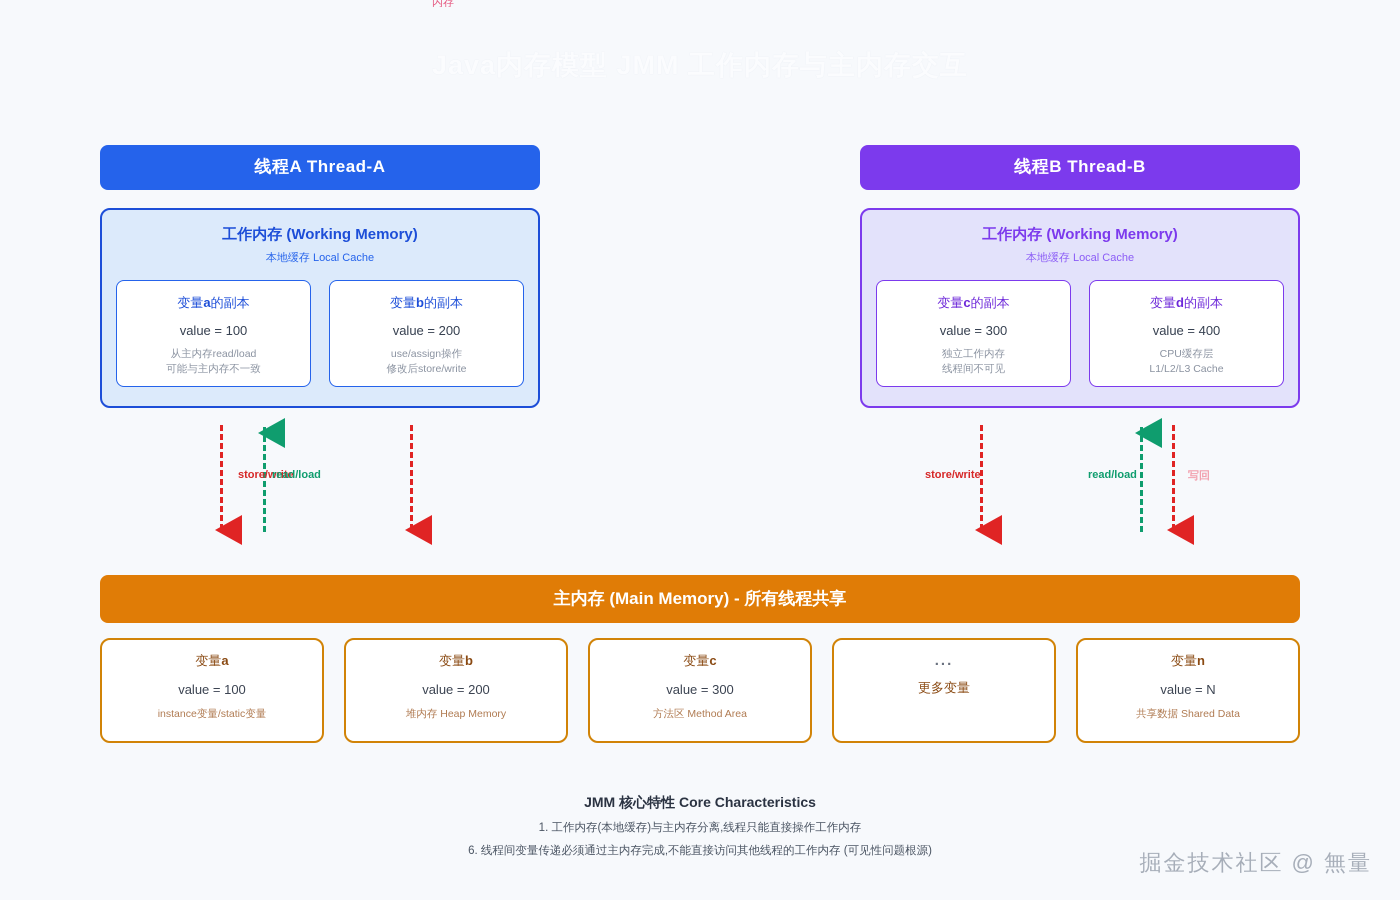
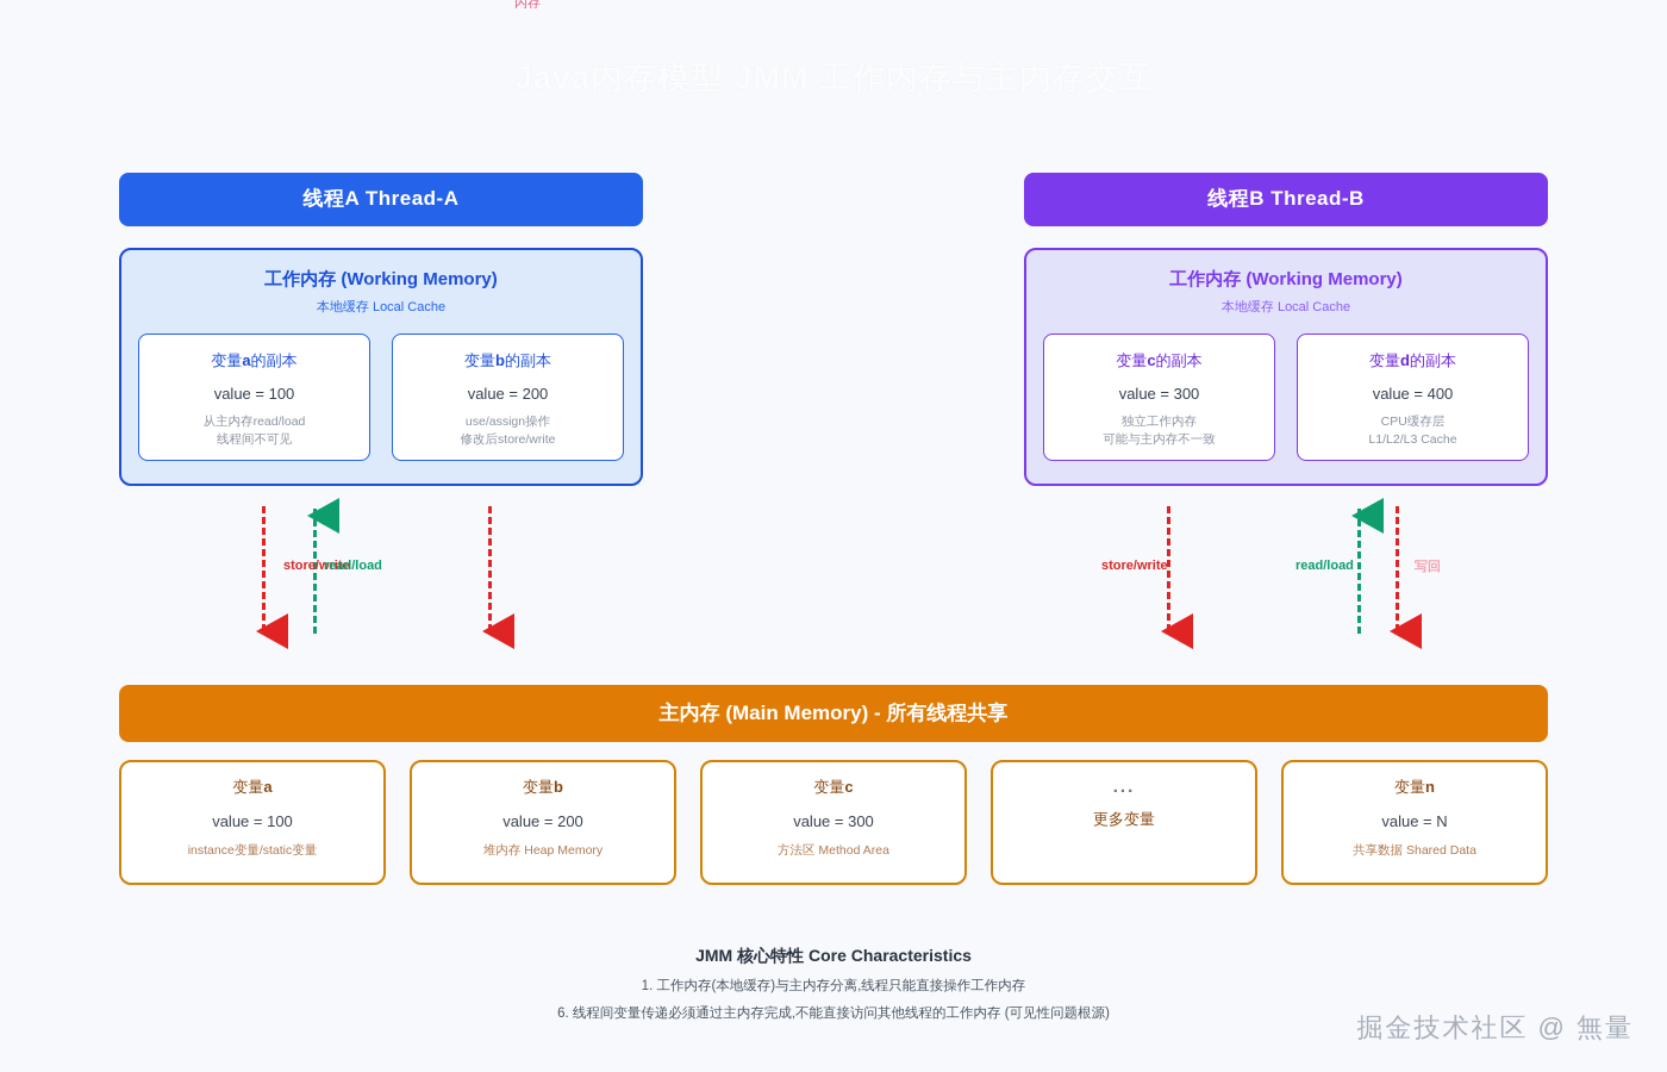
  内存
  线程A Thread-A
  工作内存 (Working Memory)
  本地缓存 Local Cache
  变量a的副本
  value = 100
  从主内存read/load
- 可能与主内存不一致
+ 线程间不可见
  变量b的副本
  value = 200
  use/assign操作
  修改后store/write
  线程B Thread-B
  工作内存 (Working Memory)
  本地缓存 Local Cache
  变量c的副本
  value = 300
  独立工作内存
- 线程间不可见
+ 可能与主内存不一致
  变量d的副本
  value = 400
  CPU缓存层
  L1/L2/L3 Cache
  store/write
  read/load
  store/write
  read/load
  写回
  主内存 (Main Memory) - 所有线程共享
  变量a
  value = 100
  instance变量/static变量
  变量b
  value = 200
  堆内存 Heap Memory
  变量c
  value = 300
  方法区 Method Area
  ...
  更多变量
  变量n
  value = N
  共享数据 Shared Data
  JMM 核心特性 Core Characteristics
  1. 工作内存(本地缓存)与主内存分离,线程只能直接操作工作内存
  6. 线程间变量传递必须通过主内存完成,不能直接访问其他线程的工作内存 (可见性问题根源)
  掘金技术社区 @ 無量
